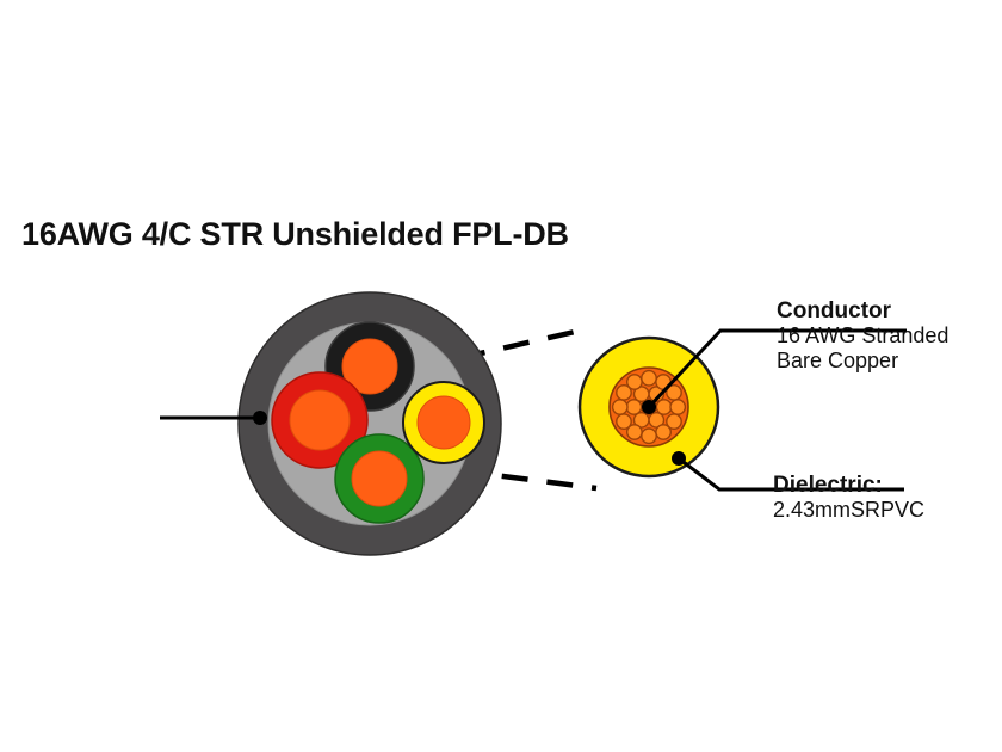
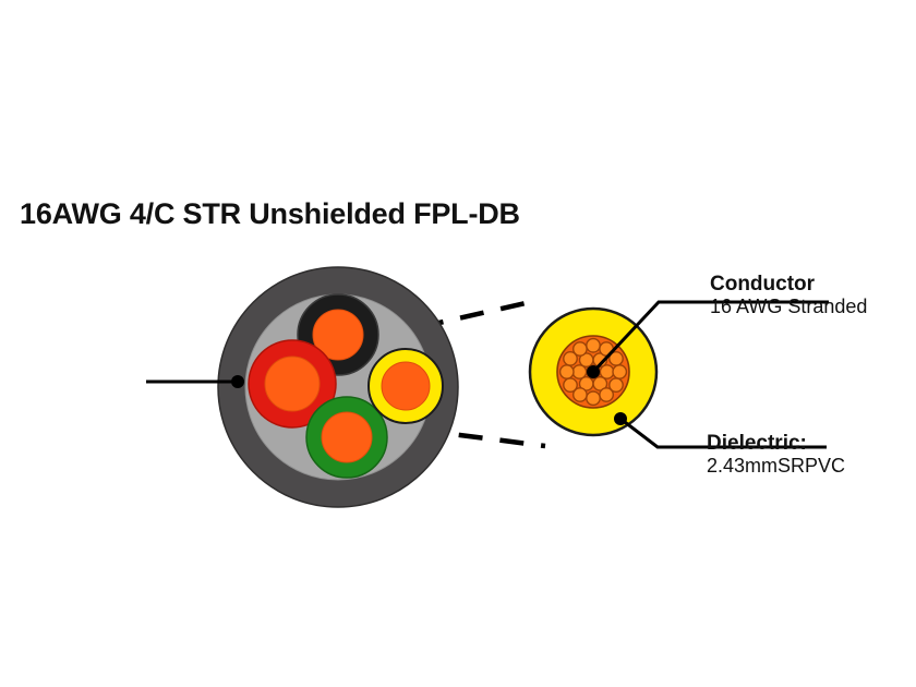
  16AWG 4/C STR Unshielded FPL-DB
  Conductor
  16 AWG Stranded
- Bare Copper
  Dielectric:
  2.43mmSRPVC
